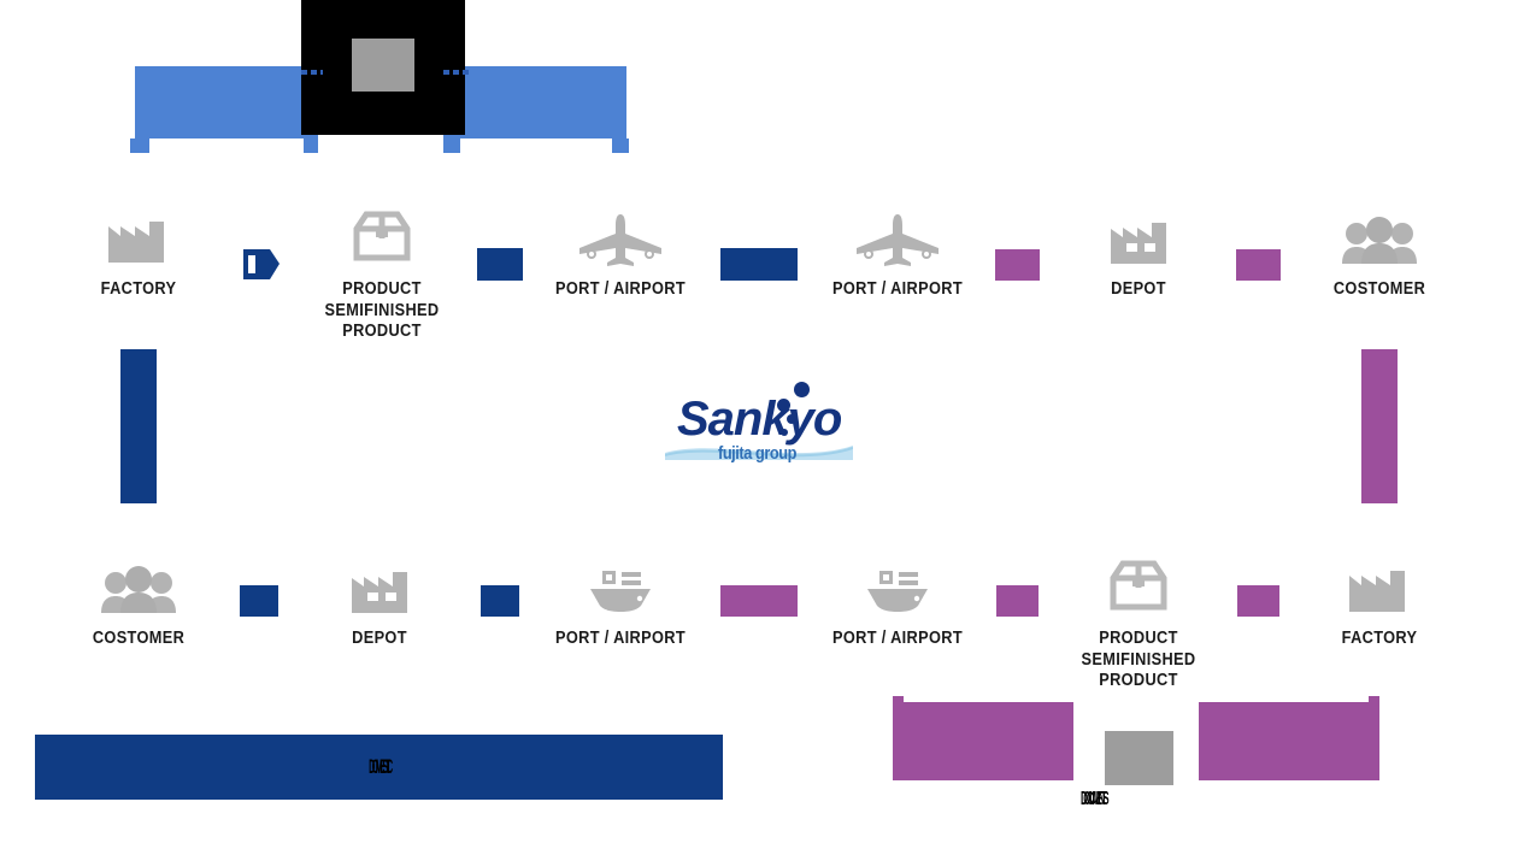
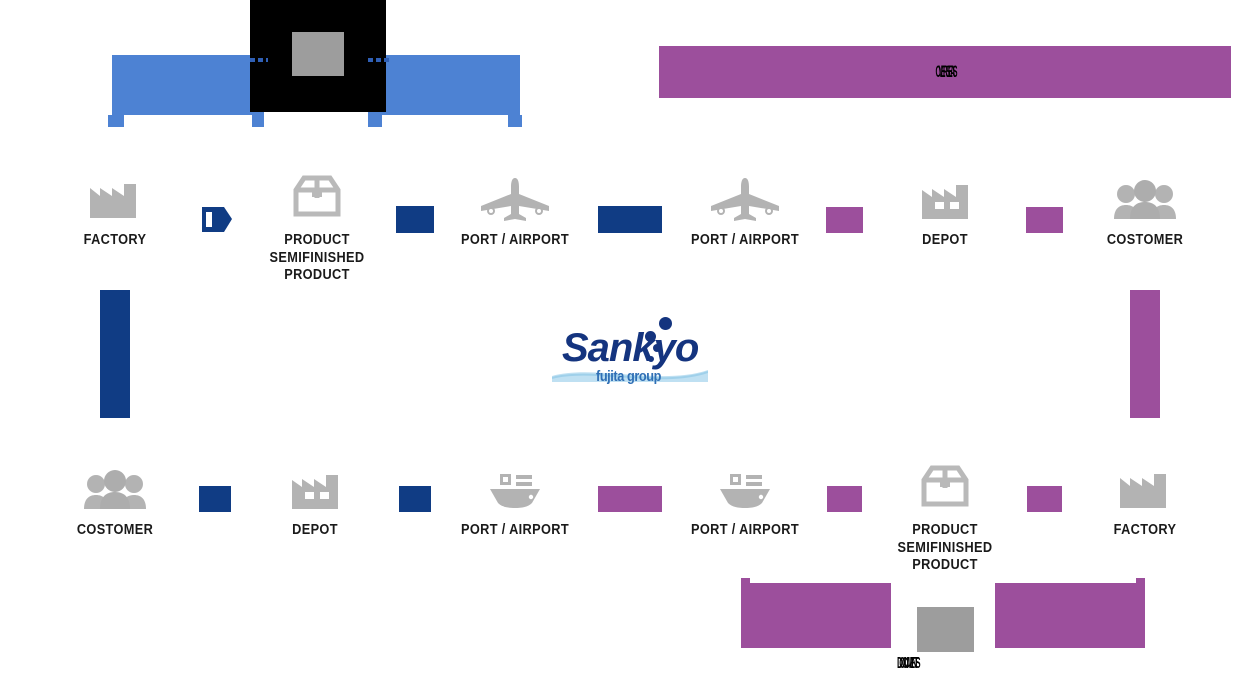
+ OVERSEAS
  FACTORY
  PRODUCT
  SEMIFINISHED PRODUCT
  PORT / AIRPORT
  PORT / AIRPORT
  DEPOT
  COSTOMER
  Sankyo
  fujita group
  COSTOMER
  DEPOT
  PORT / AIRPORT
  PORT / AIRPORT
  PRODUCT
  SEMIFINISHED PRODUCT
  FACTORY
- DOMESTIC
  DOCUMENTS
